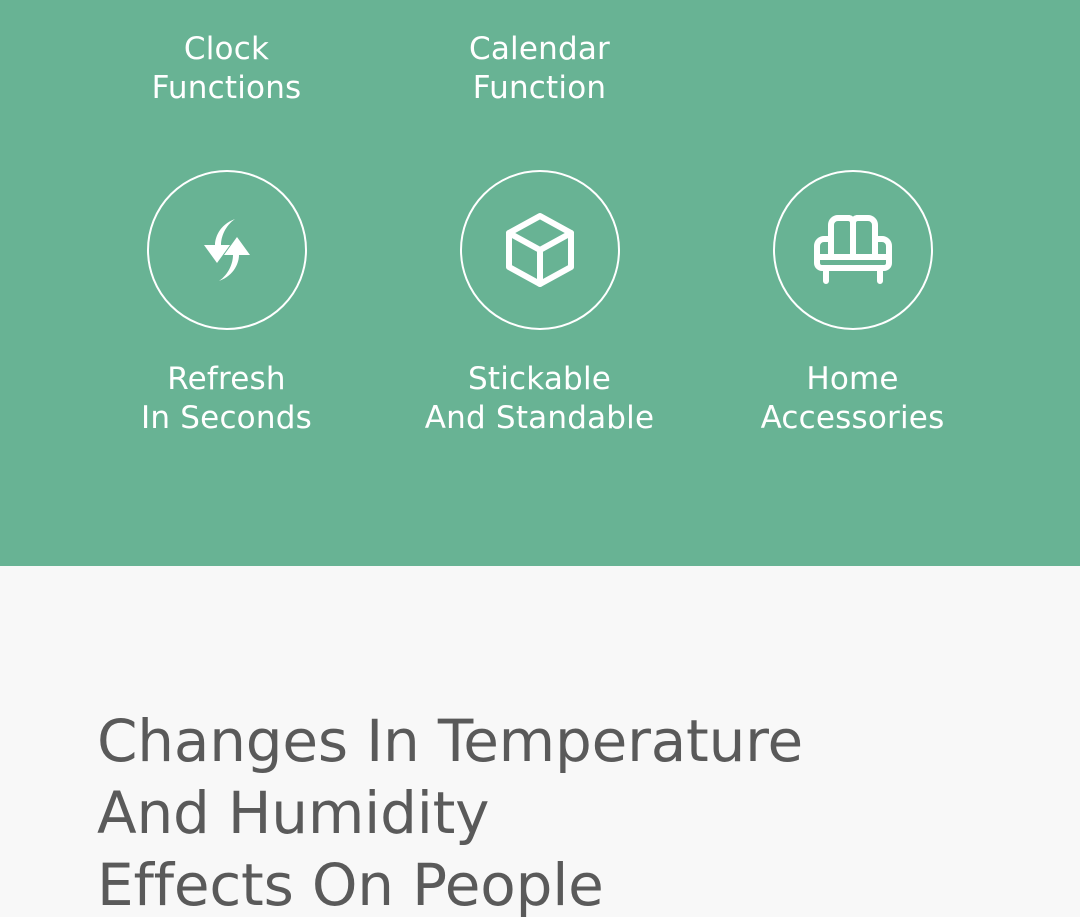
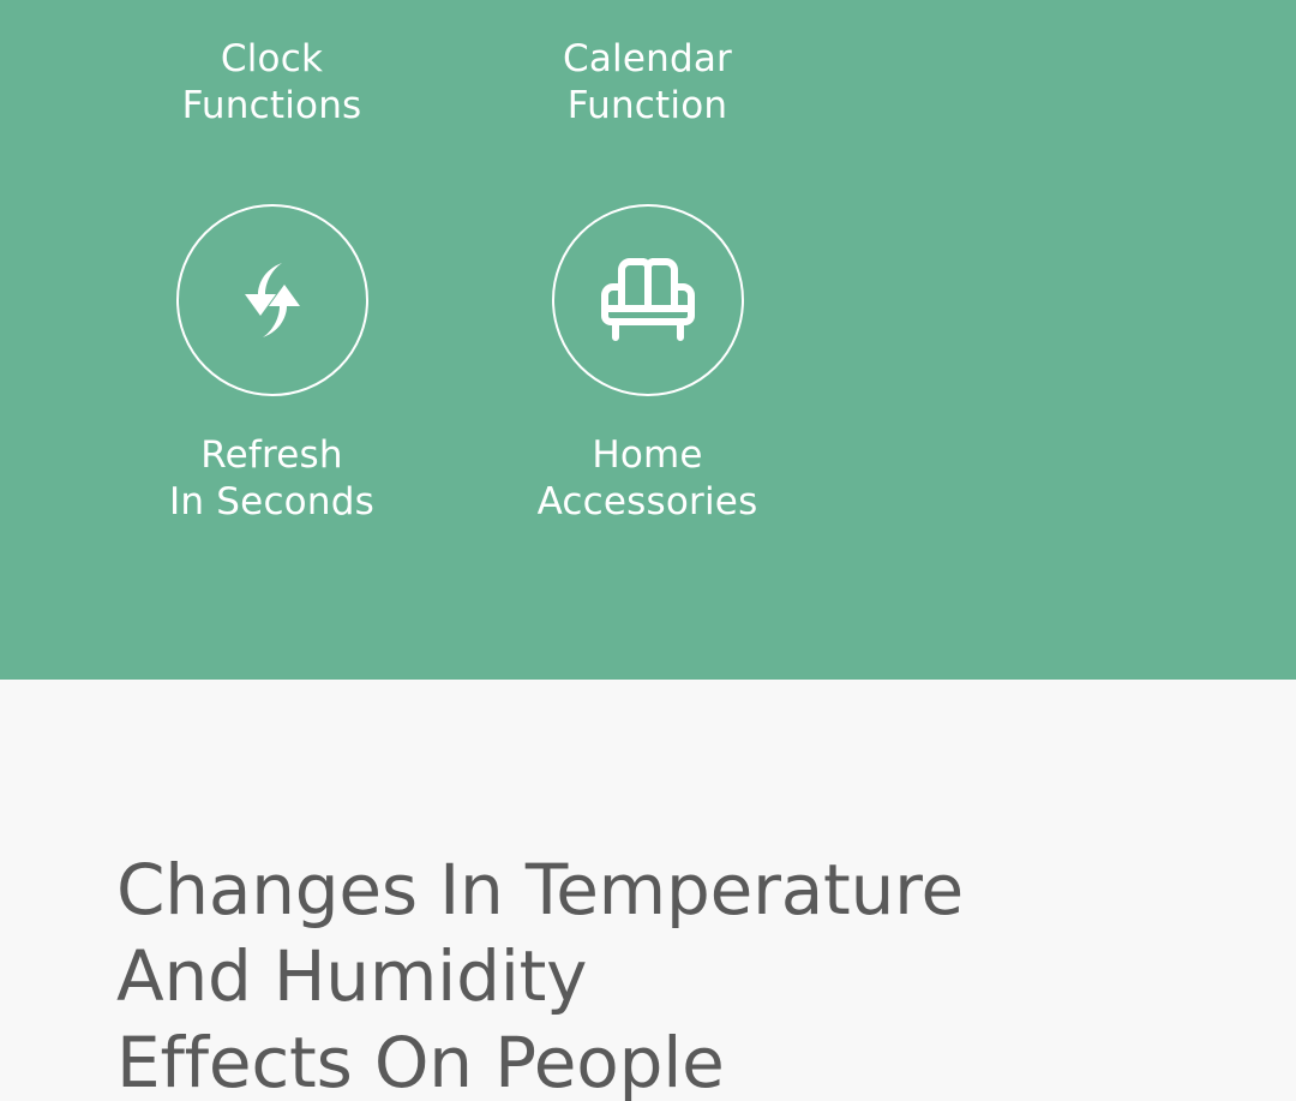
  Clock
  Functions
  Calendar
  Function
  Refresh
  In Seconds
- Stickable
- And Standable
  Home
  Accessories
  Changes In Temperature
  And Humidity
  Effects On People
